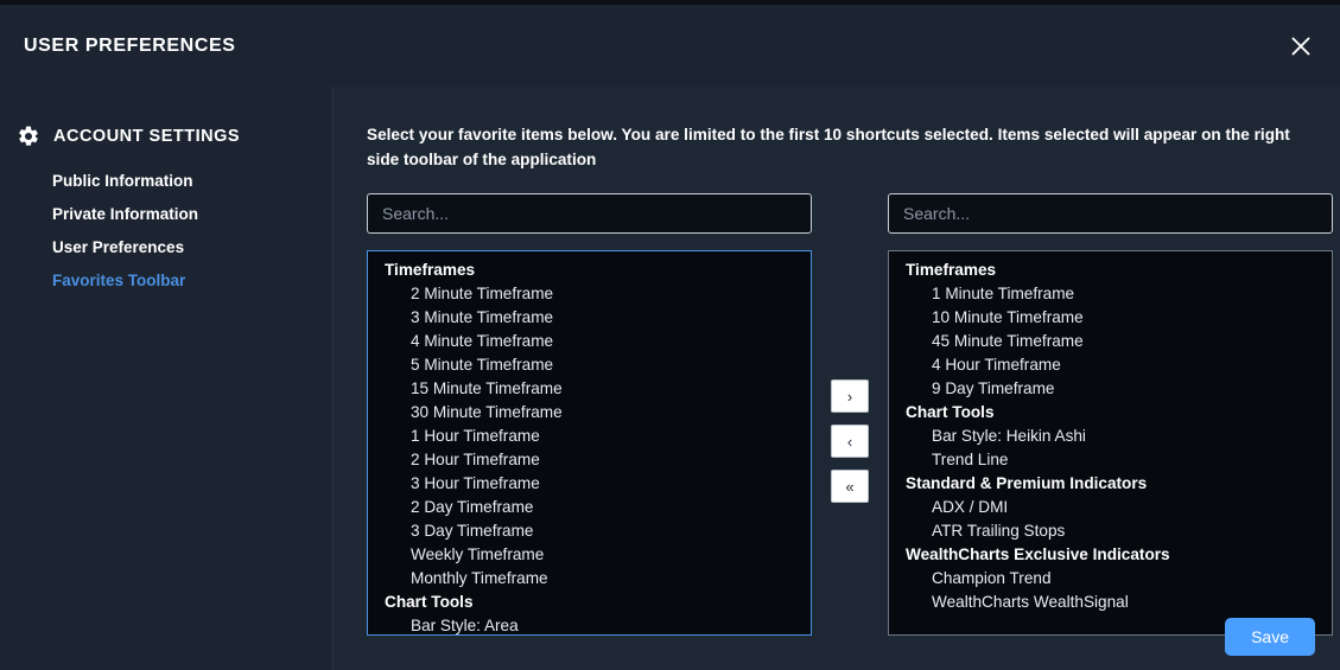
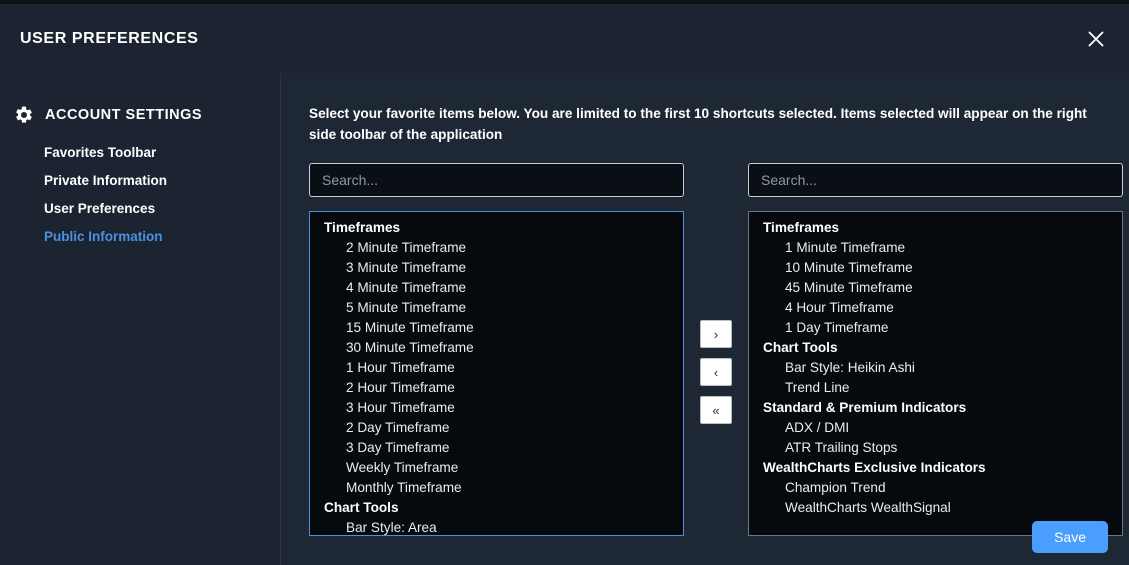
  USER PREFERENCES
  ACCOUNT SETTINGS
- Public Information
+ Favorites Toolbar
  Private Information
  User Preferences
- Favorites Toolbar
+ Public Information
  Select your favorite items below. You are limited to the first 10 shortcuts selected. Items selected will appear on the right side toolbar of the application
  Search...
  Timeframes
  2 Minute Timeframe
  3 Minute Timeframe
  4 Minute Timeframe
  5 Minute Timeframe
  15 Minute Timeframe
  30 Minute Timeframe
  1 Hour Timeframe
  2 Hour Timeframe
  3 Hour Timeframe
  2 Day Timeframe
  3 Day Timeframe
  Weekly Timeframe
  Monthly Timeframe
  Chart Tools
  Bar Style: Area
  ›
  ‹
  «
  Search...
  Timeframes
  1 Minute Timeframe
  10 Minute Timeframe
  45 Minute Timeframe
  4 Hour Timeframe
- 9 Day Timeframe
+ 1 Day Timeframe
  Chart Tools
  Bar Style: Heikin Ashi
  Trend Line
  Standard & Premium Indicators
  ADX / DMI
  ATR Trailing Stops
  WealthCharts Exclusive Indicators
  Champion Trend
  WealthCharts WealthSignal
  Save
